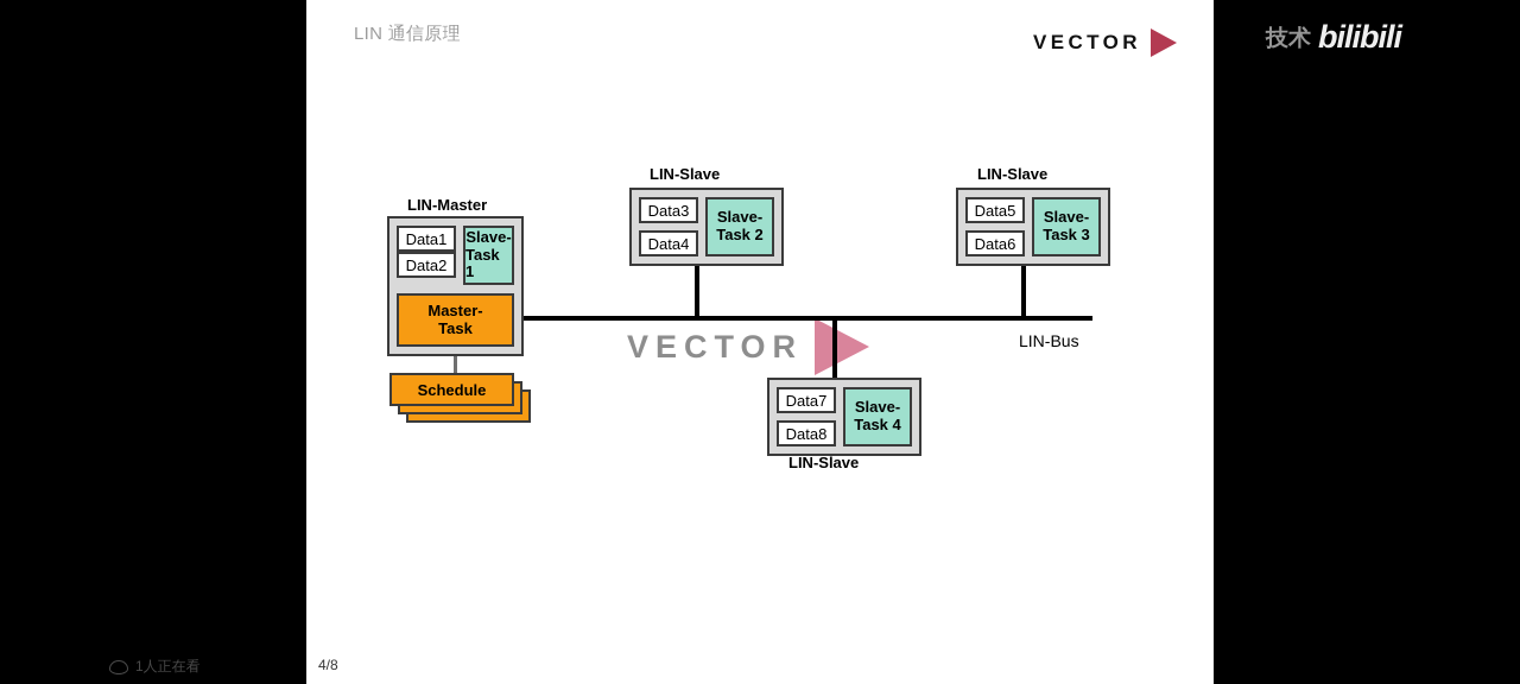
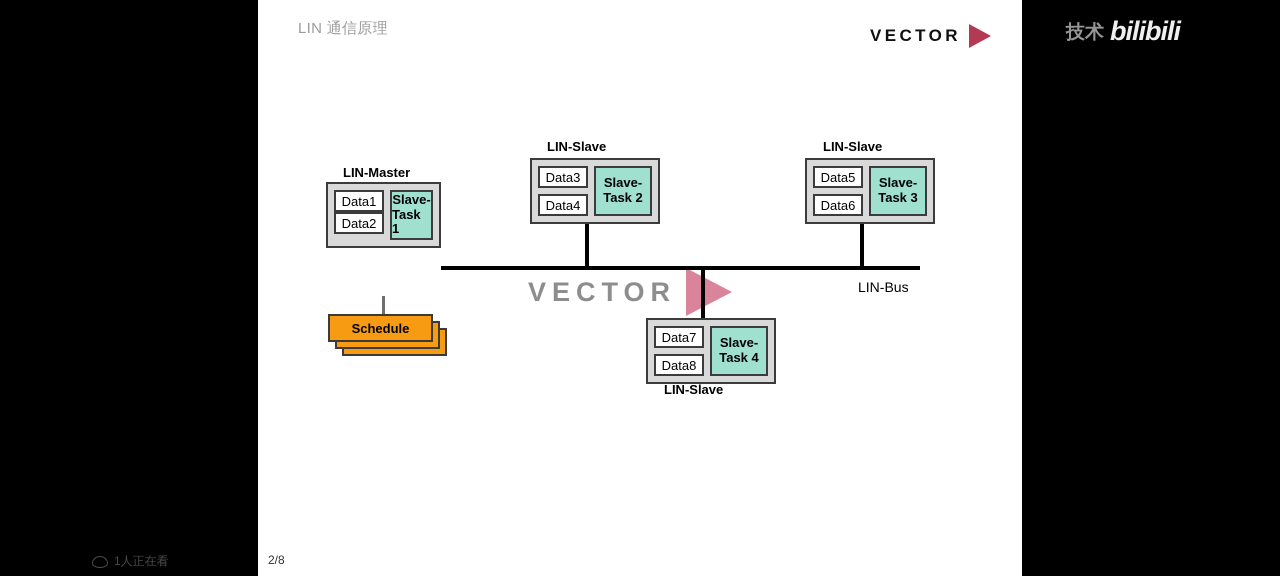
  LIN 通信原理
  VECTOR
  VECTOR
  LIN-Bus
  LIN-Master
  Data1
  Data2
  Slave-
  Task 1
- Master-
- Task
  Schedule
  LIN-Slave
  Data3
  Data4
  Slave-
  Task 2
  LIN-Slave
  Data5
  Data6
  Slave-
  Task 3
  Data7
  Data8
  Slave-
  Task 4
  LIN-Slave
  技术
  bilibili
  1人正在看
- 4/8
+ 2/8
